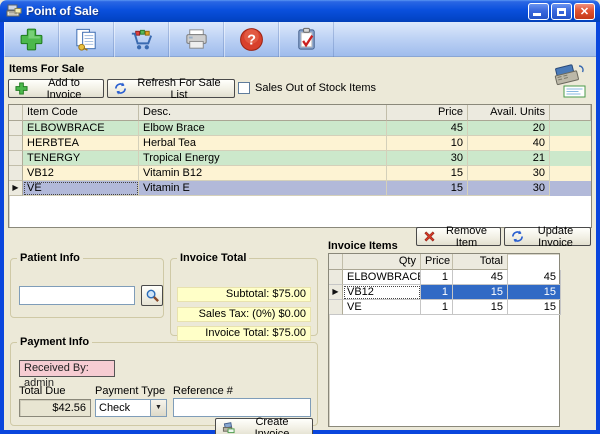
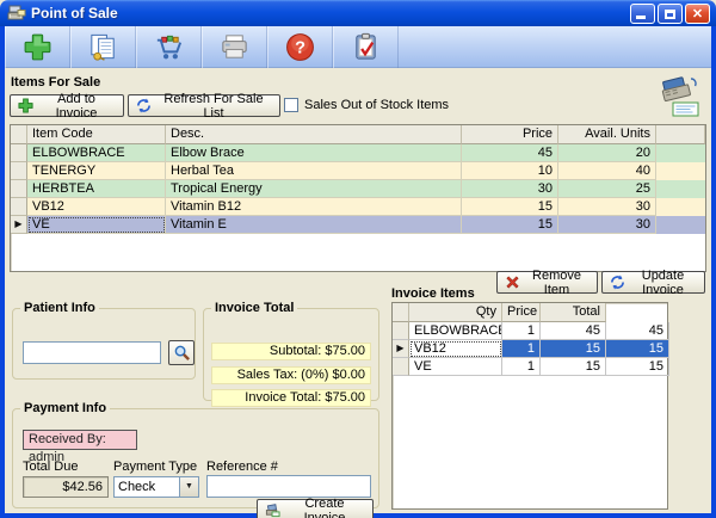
  Point of Sale
  ✕
  ?
  Items For Sale
  Add to Invoice
  Refresh For Sale List
  Sales Out of Stock Items
  Item Code
  Desc.
  Price
  Avail. Units
  ELBOWBRACE
  Elbow Brace
  45
  20
- HERBTEA
+ TENERGY
  Herbal Tea
  10
  40
- TENERGY
+ HERBTEA
  Tropical Energy
  30
- 21
+ 25
  VB12
  Vitamin B12
  15
  30
  ▶
  VE
  Vitamin E
  15
  30
  Patient Info
  Invoice Total
  Subtotal: $75.00
  Sales Tax: (0%) $0.00
  Invoice Total: $75.00
  Payment Info
  Received By: admin
  Total Due
  Payment Type
  Reference #
  $42.56
  Check
  Invoice Items
  Remove Item
  Update Invoice
  Qty
  Price
  Total
  ELBOWBRACE
  1
  45
  45
  ▶
  VB12
  1
  15
  15
  VE
  1
  15
  15
